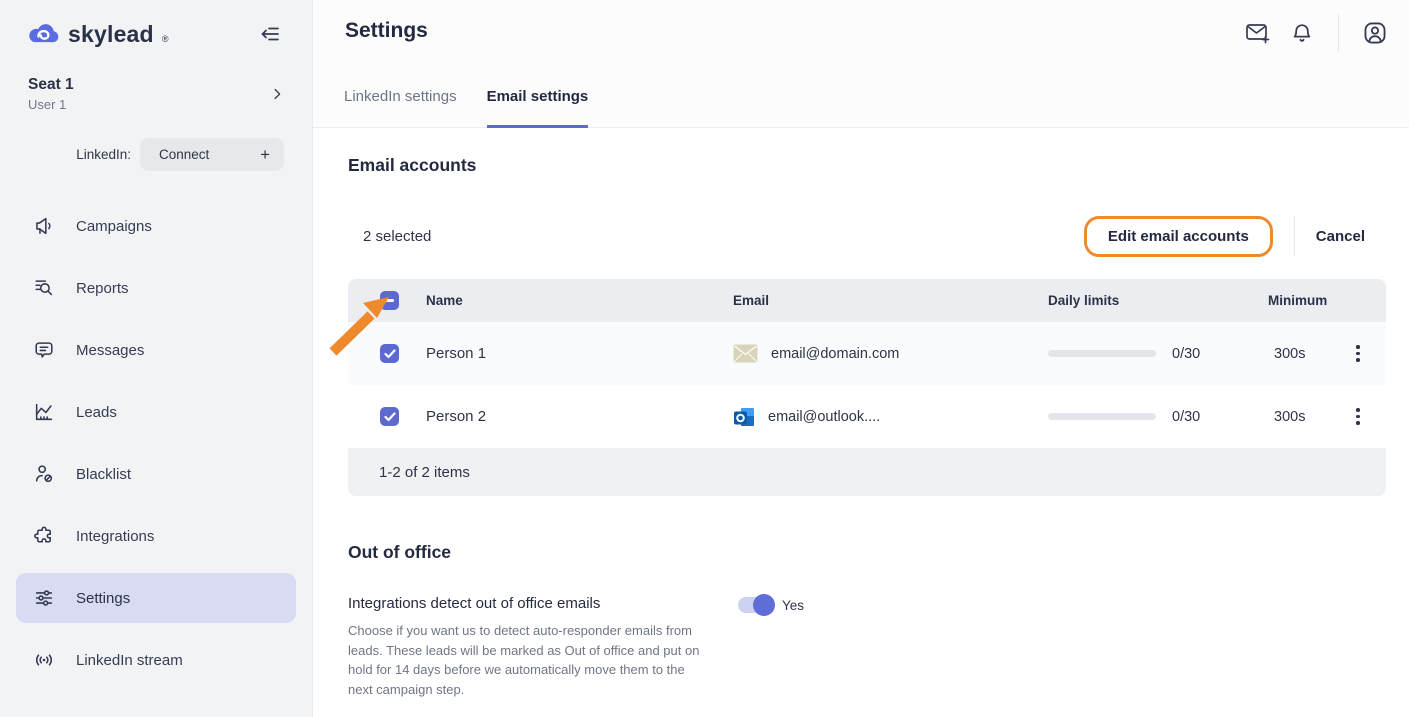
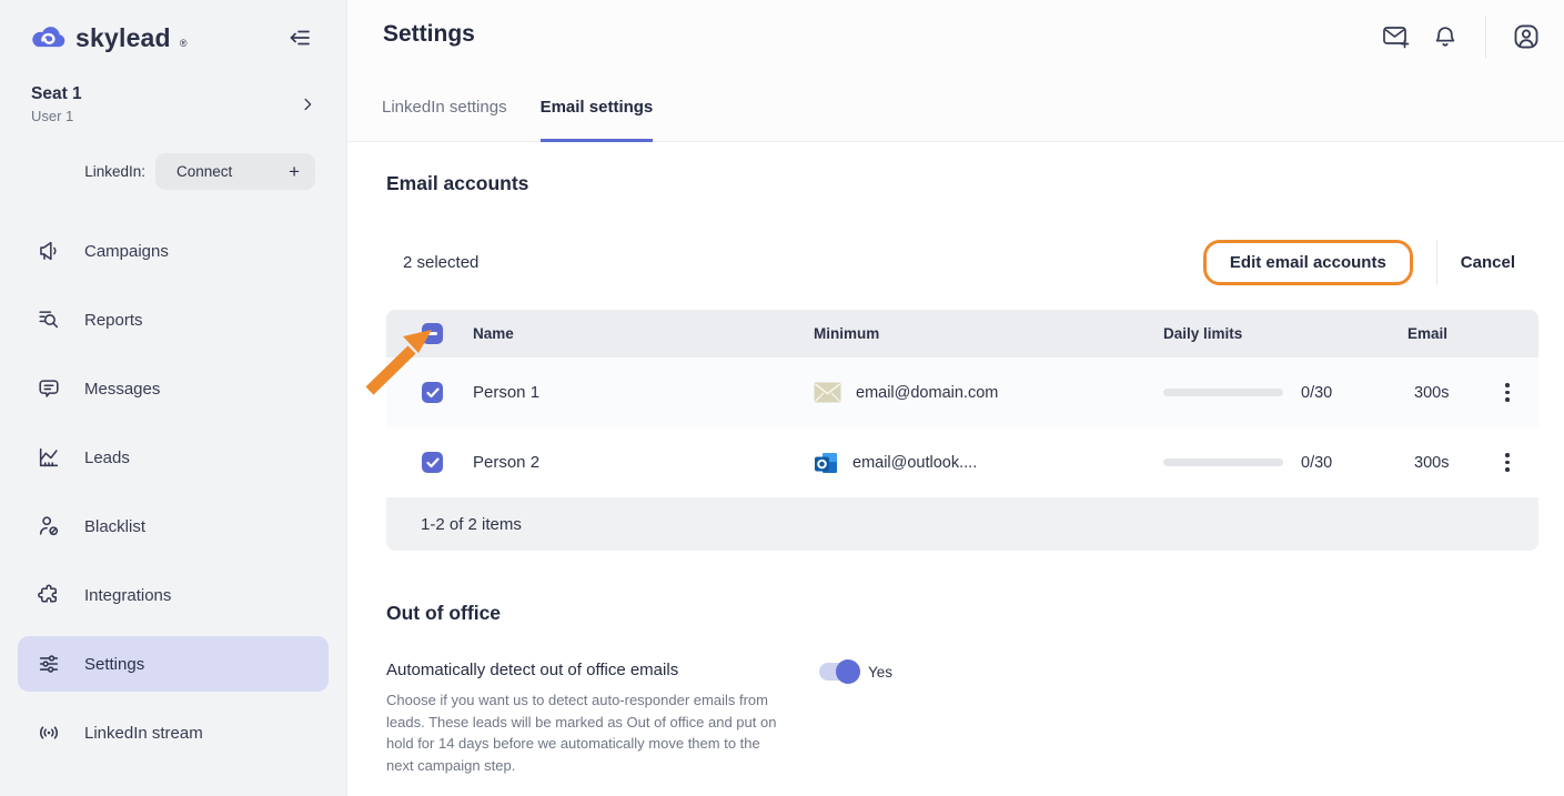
  skylead
  ®
  Seat 1
  User 1
  LinkedIn:
  Connect
  +
  Campaigns
  Reports
  Messages
  Leads
  Blacklist
  Integrations
  Settings
  LinkedIn stream
  Settings
  LinkedIn settings
  Email settings
  Email accounts
  2 selected
  Edit email accounts
  Cancel
  Name
- Email
+ Minimum
  Daily limits
- Minimum
+ Email
  Person 1
  email@domain.com
  0/30
  300s
  Person 2
  email@outlook....
  0/30
  300s
  1-2 of 2 items
  Out of office
- Integrations detect out of office emails
+ Automatically detect out of office emails
  Choose if you want us to detect auto-responder emails from leads. These leads will be marked as Out of office and put on hold for 14 days before we automatically move them to the next campaign step.
  Yes
